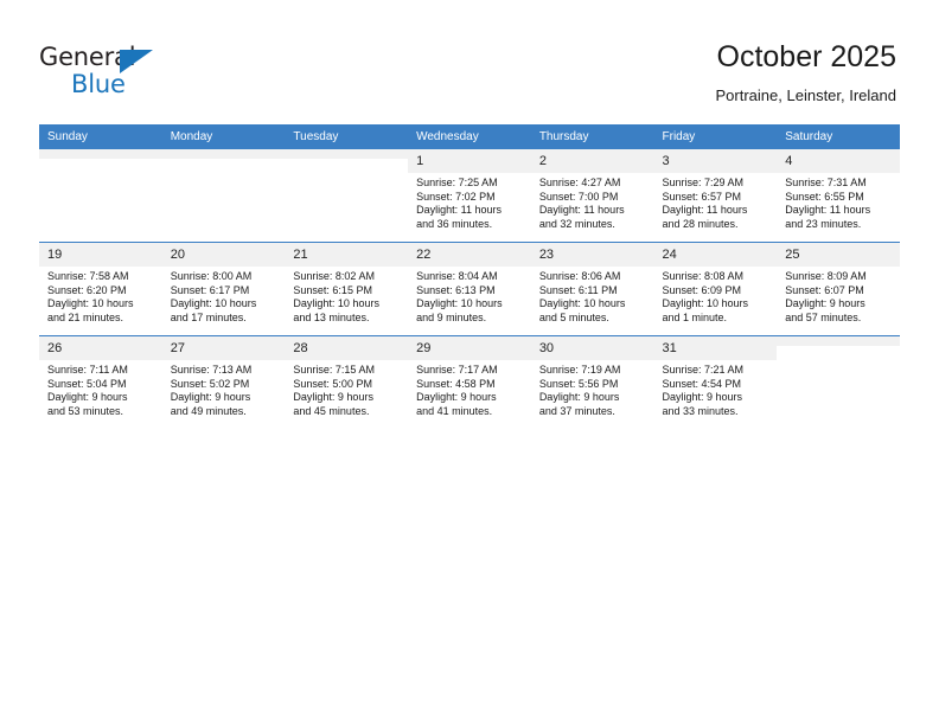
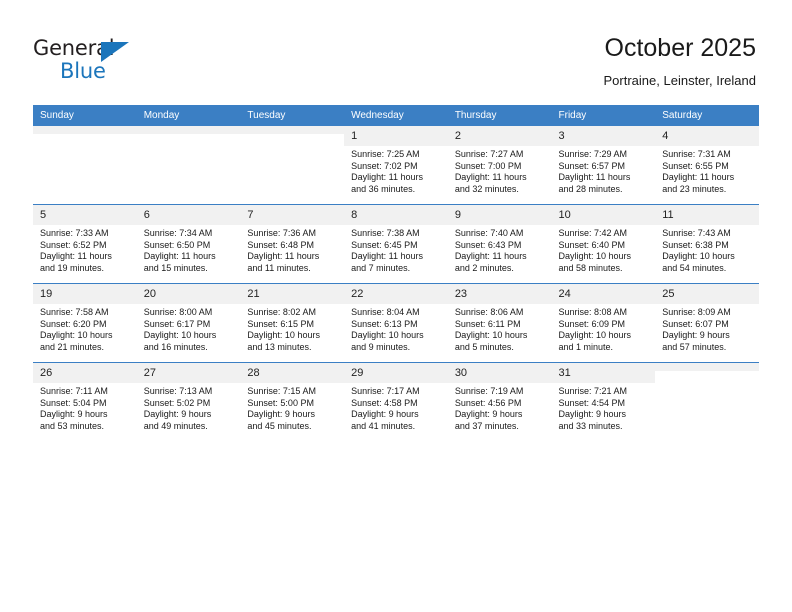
  General
  Blue
  October 2025
  Portraine, Leinster, Ireland
  Sunday	Monday	Tuesday	Wednesday	Thursday	Friday	Saturday
- 			1Sunrise: 7:25 AMSunset: 7:02 PMDaylight: 11 hoursand 36 minutes.	2Sunrise: 4:27 AMSunset: 7:00 PMDaylight: 11 hoursand 32 minutes.	3Sunrise: 7:29 AMSunset: 6:57 PMDaylight: 11 hoursand 28 minutes.	4Sunrise: 7:31 AMSunset: 6:55 PMDaylight: 11 hoursand 23 minutes.
+ 			1Sunrise: 7:25 AMSunset: 7:02 PMDaylight: 11 hoursand 36 minutes.	2Sunrise: 7:27 AMSunset: 7:00 PMDaylight: 11 hoursand 32 minutes.	3Sunrise: 7:29 AMSunset: 6:57 PMDaylight: 11 hoursand 28 minutes.	4Sunrise: 7:31 AMSunset: 6:55 PMDaylight: 11 hoursand 23 minutes.
+ 5Sunrise: 7:33 AMSunset: 6:52 PMDaylight: 11 hoursand 19 minutes.	6Sunrise: 7:34 AMSunset: 6:50 PMDaylight: 11 hoursand 15 minutes.	7Sunrise: 7:36 AMSunset: 6:48 PMDaylight: 11 hoursand 11 minutes.	8Sunrise: 7:38 AMSunset: 6:45 PMDaylight: 11 hoursand 7 minutes.	9Sunrise: 7:40 AMSunset: 6:43 PMDaylight: 11 hoursand 2 minutes.	10Sunrise: 7:42 AMSunset: 6:40 PMDaylight: 10 hoursand 58 minutes.	11Sunrise: 7:43 AMSunset: 6:38 PMDaylight: 10 hoursand 54 minutes.
- 19Sunrise: 7:58 AMSunset: 6:20 PMDaylight: 10 hoursand 21 minutes.	20Sunrise: 8:00 AMSunset: 6:17 PMDaylight: 10 hoursand 17 minutes.	21Sunrise: 8:02 AMSunset: 6:15 PMDaylight: 10 hoursand 13 minutes.	22Sunrise: 8:04 AMSunset: 6:13 PMDaylight: 10 hoursand 9 minutes.	23Sunrise: 8:06 AMSunset: 6:11 PMDaylight: 10 hoursand 5 minutes.	24Sunrise: 8:08 AMSunset: 6:09 PMDaylight: 10 hoursand 1 minute.	25Sunrise: 8:09 AMSunset: 6:07 PMDaylight: 9 hoursand 57 minutes.
+ 19Sunrise: 7:58 AMSunset: 6:20 PMDaylight: 10 hoursand 21 minutes.	20Sunrise: 8:00 AMSunset: 6:17 PMDaylight: 10 hoursand 16 minutes.	21Sunrise: 8:02 AMSunset: 6:15 PMDaylight: 10 hoursand 13 minutes.	22Sunrise: 8:04 AMSunset: 6:13 PMDaylight: 10 hoursand 9 minutes.	23Sunrise: 8:06 AMSunset: 6:11 PMDaylight: 10 hoursand 5 minutes.	24Sunrise: 8:08 AMSunset: 6:09 PMDaylight: 10 hoursand 1 minute.	25Sunrise: 8:09 AMSunset: 6:07 PMDaylight: 9 hoursand 57 minutes.
- 26Sunrise: 7:11 AMSunset: 5:04 PMDaylight: 9 hoursand 53 minutes.	27Sunrise: 7:13 AMSunset: 5:02 PMDaylight: 9 hoursand 49 minutes.	28Sunrise: 7:15 AMSunset: 5:00 PMDaylight: 9 hoursand 45 minutes.	29Sunrise: 7:17 AMSunset: 4:58 PMDaylight: 9 hoursand 41 minutes.	30Sunrise: 7:19 AMSunset: 5:56 PMDaylight: 9 hoursand 37 minutes.	31Sunrise: 7:21 AMSunset: 4:54 PMDaylight: 9 hoursand 33 minutes.
+ 26Sunrise: 7:11 AMSunset: 5:04 PMDaylight: 9 hoursand 53 minutes.	27Sunrise: 7:13 AMSunset: 5:02 PMDaylight: 9 hoursand 49 minutes.	28Sunrise: 7:15 AMSunset: 5:00 PMDaylight: 9 hoursand 45 minutes.	29Sunrise: 7:17 AMSunset: 4:58 PMDaylight: 9 hoursand 41 minutes.	30Sunrise: 7:19 AMSunset: 4:56 PMDaylight: 9 hoursand 37 minutes.	31Sunrise: 7:21 AMSunset: 4:54 PMDaylight: 9 hoursand 33 minutes.
